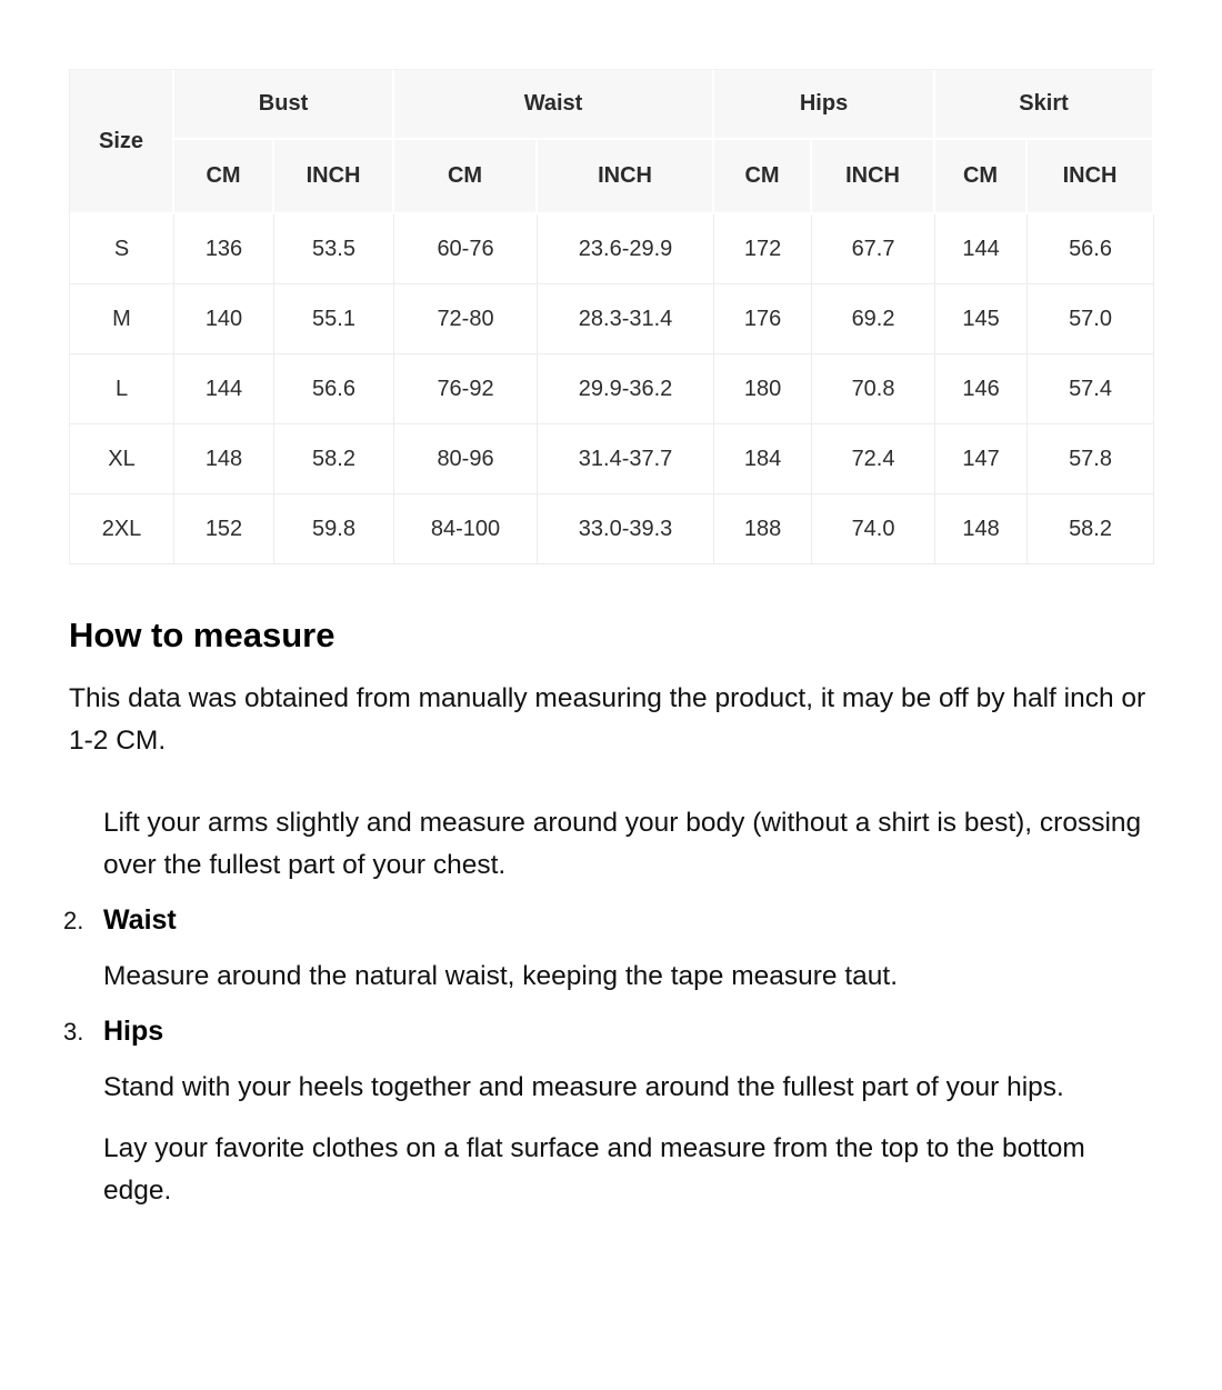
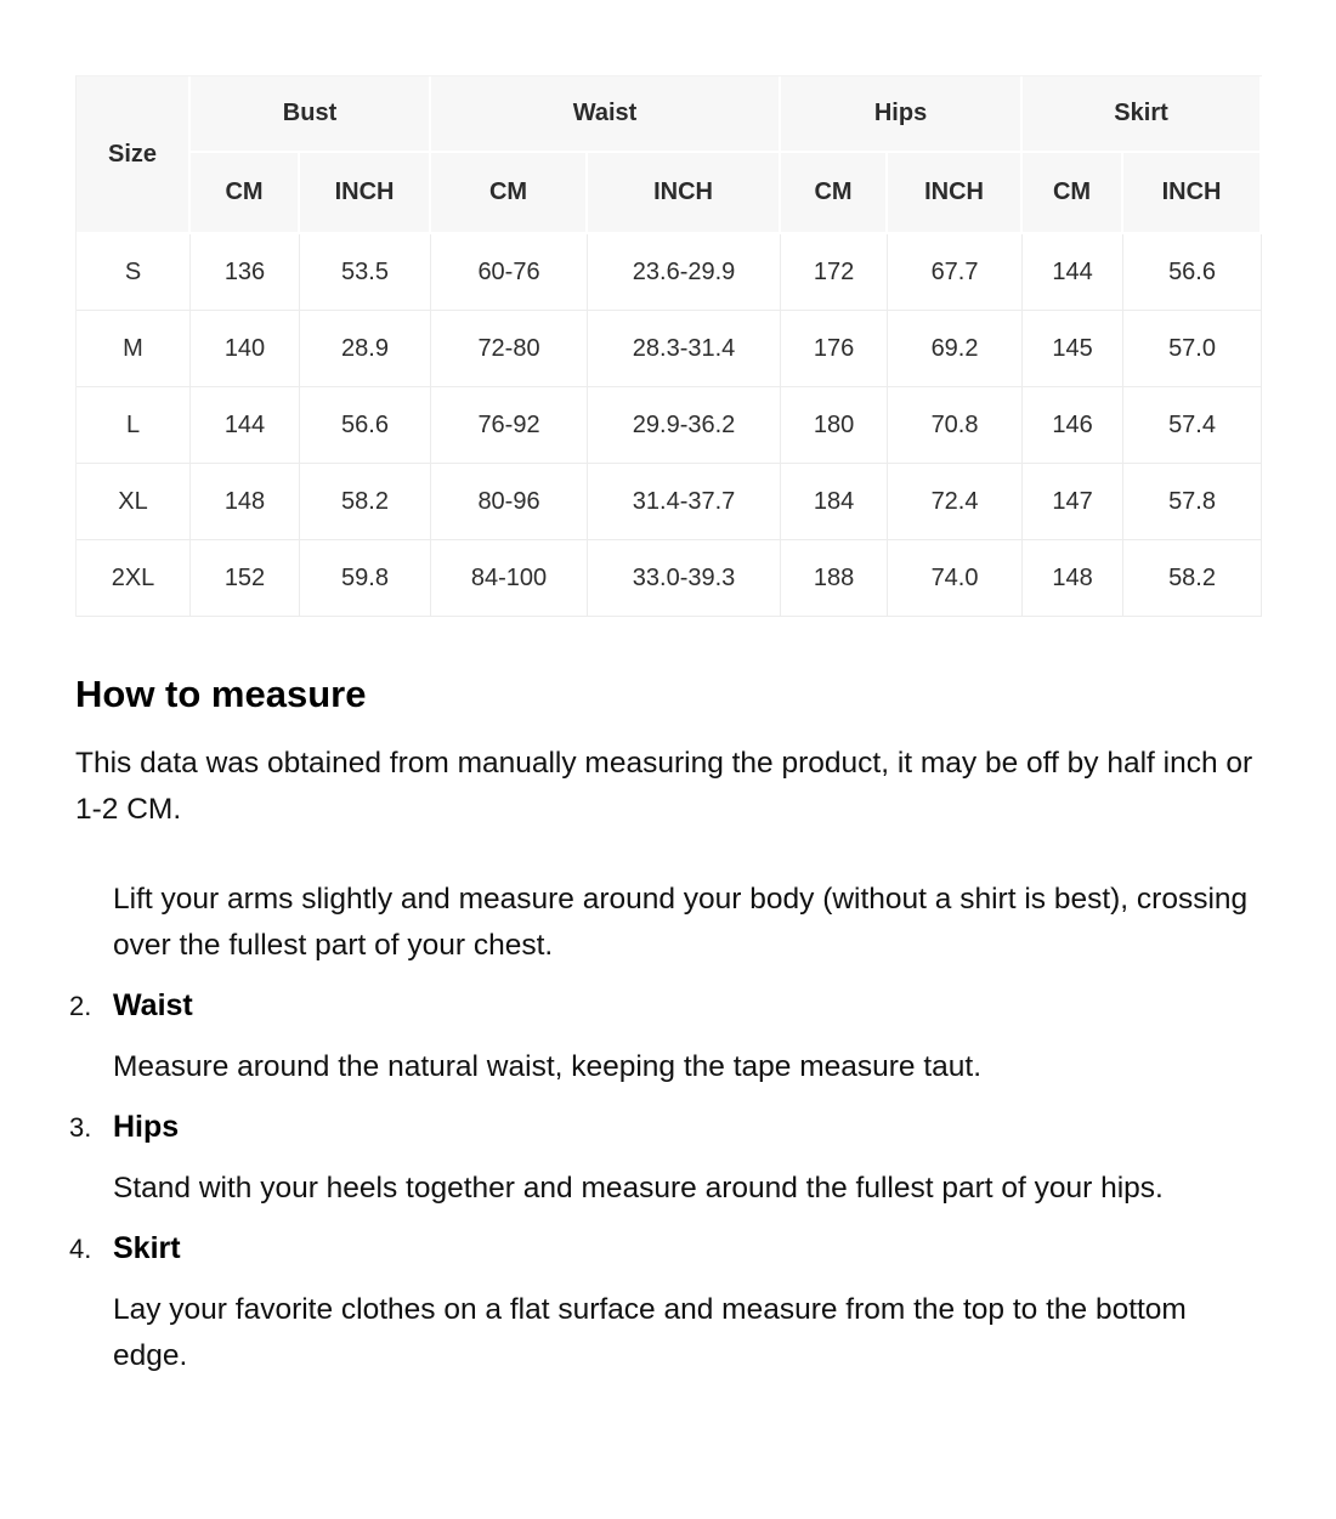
  Size	Bust	Waist	Hips	Skirt
  CM	INCH	CM	INCH	CM	INCH	CM	INCH
  S	136	53.5	60-76	23.6-29.9	172	67.7	144	56.6
- M	140	55.1	72-80	28.3-31.4	176	69.2	145	57.0
+ M	140	28.9	72-80	28.3-31.4	176	69.2	145	57.0
  L	144	56.6	76-92	29.9-36.2	180	70.8	146	57.4
  XL	148	58.2	80-96	31.4-37.7	184	72.4	147	57.8
  2XL	152	59.8	84-100	33.0-39.3	188	74.0	148	58.2
  How to measure
  This data was obtained from manually measuring the product, it may be off by half inch or 1-2 CM.
  Lift your arms slightly and measure around your body (without a shirt is best), crossing over the fullest part of your chest.
  2.
  Waist
  Measure around the natural waist, keeping the tape measure taut.
  3.
  Hips
  Stand with your heels together and measure around the fullest part of your hips.
+ 4.
+ Skirt
  Lay your favorite clothes on a flat surface and measure from the top to the bottom edge.
